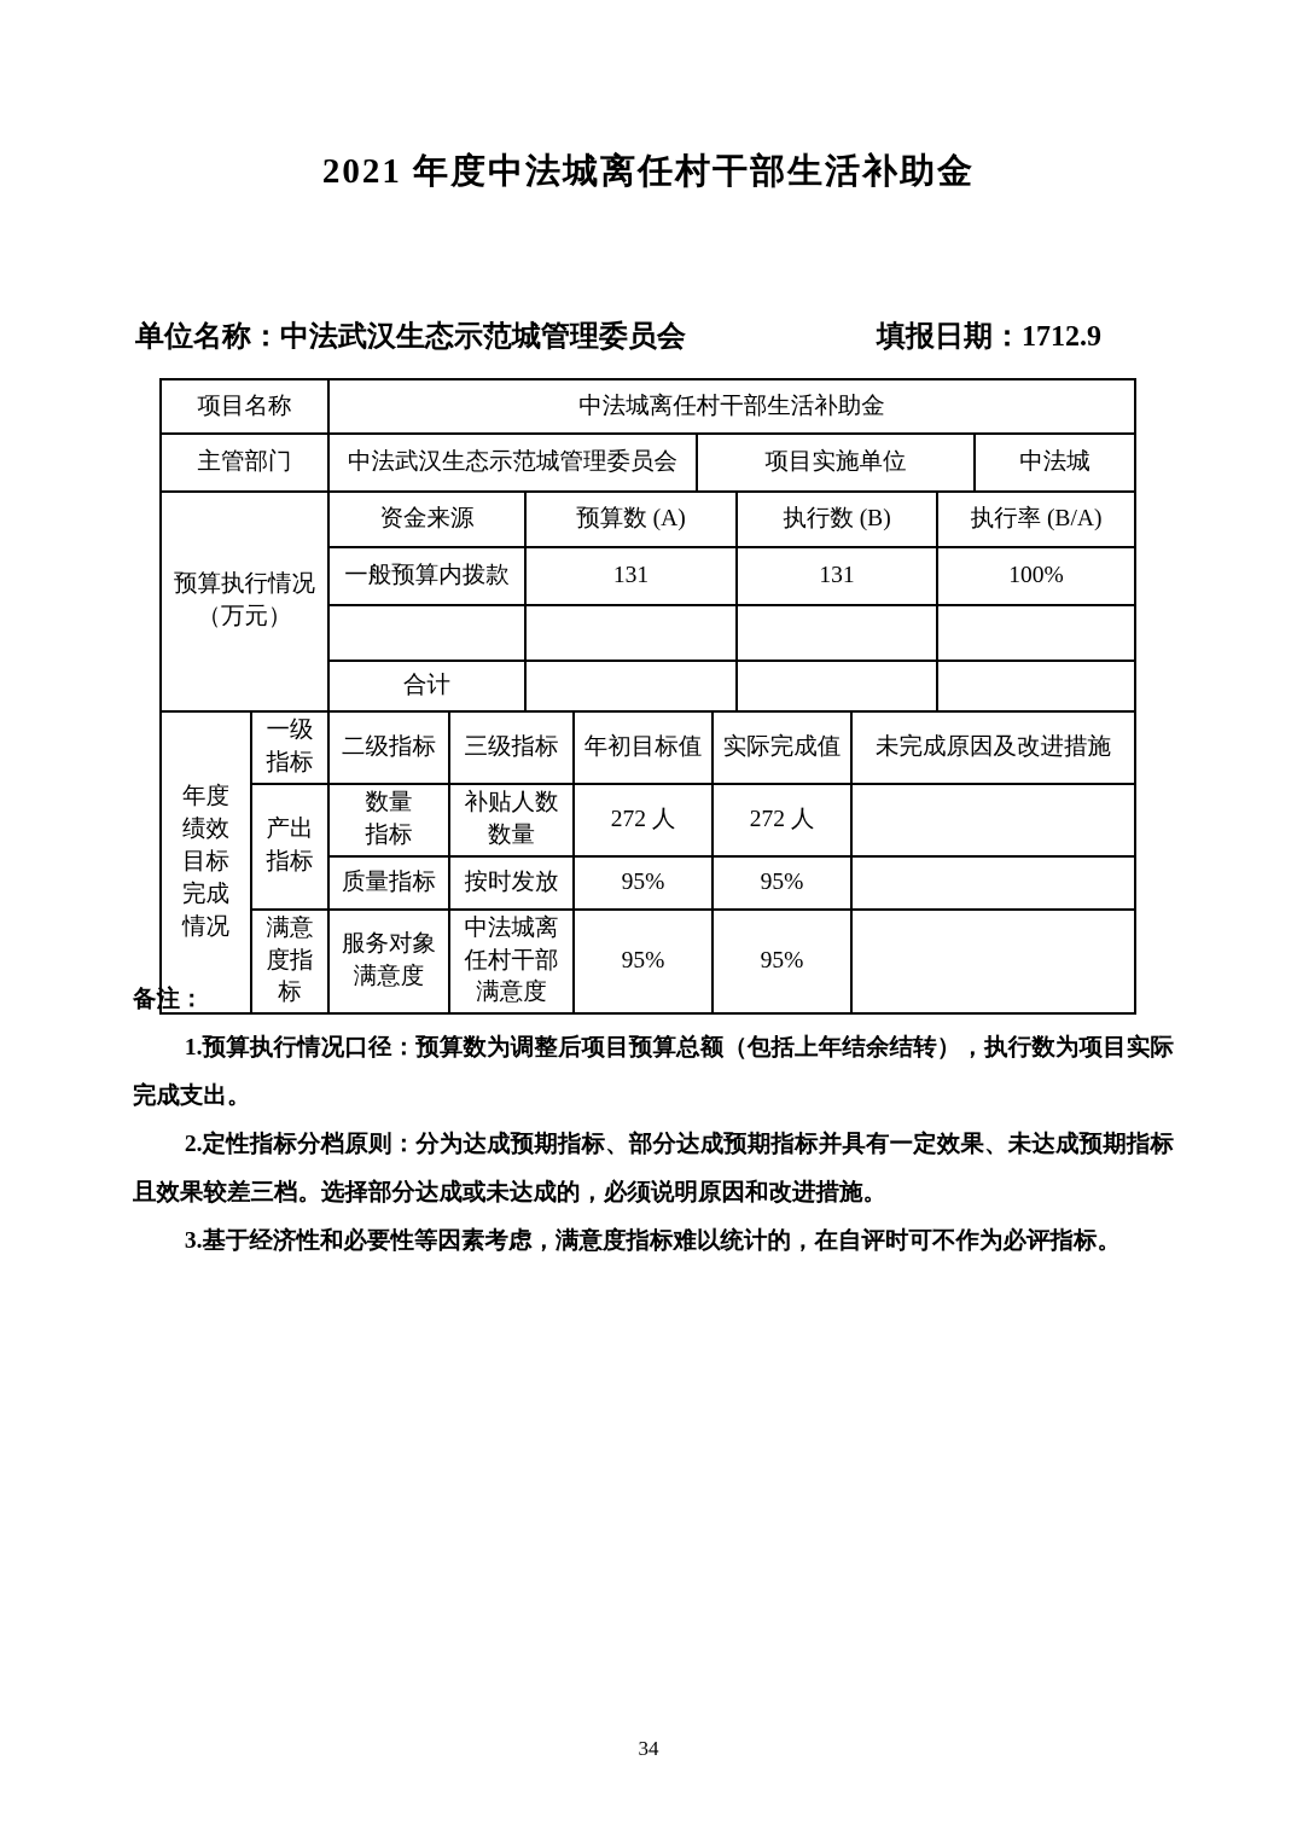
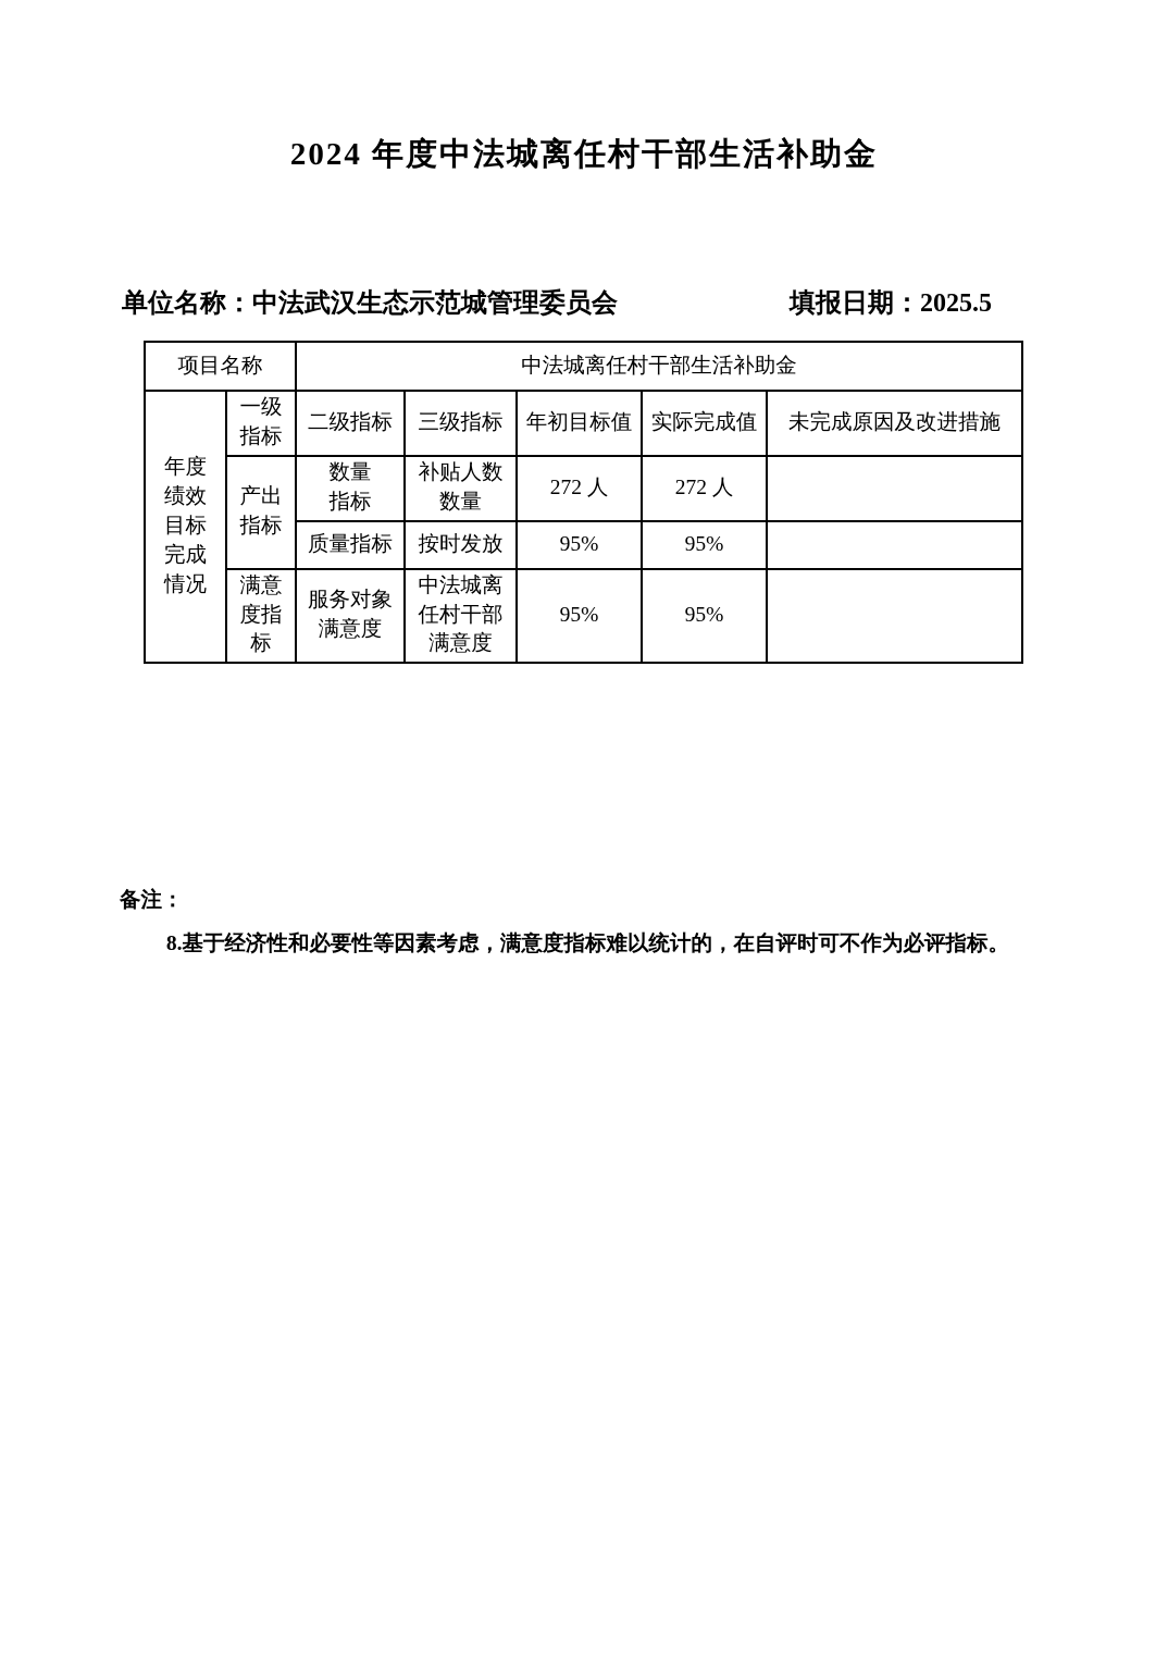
- 2021 年度中法城离任村干部生活补助金
+ 2024 年度中法城离任村干部生活补助金
  单位名称：中法武汉生态示范城管理委员会
- 填报日期：1712.9
+ 填报日期：2025.5
  项目名称	中法城离任村干部生活补助金
- 主管部门	中法武汉生态示范城管理委员会	项目实施单位	中法城
- 预算执行情况（万元）	资金来源	预算数 (A)	执行数 (B)	执行率 (B/A)
- 一般预算内拨款	131	131	100%
- 合计
  年度绩效目标完成情况	一级指标	二级指标	三级指标	年初目标值	实际完成值	未完成原因及改进措施
  产出指标	数量指标	补贴人数数量	272 人	272 人
  质量指标	按时发放	95%	95%
  满意度指标	服务对象满意度	中法城离任村干部满意度	95%	95%
  备注：
- 1.预算执行情况口径：预算数为调整后项目预算总额（包括上年结余结转），执行数为项目实际完成支出。
- 2.定性指标分档原则：分为达成预期指标、部分达成预期指标并具有一定效果、未达成预期指标且效果较差三档。选择部分达成或未达成的，必须说明原因和改进措施。
- 3.基于经济性和必要性等因素考虑，满意度指标难以统计的，在自评时可不作为必评指标。
+ 8.基于经济性和必要性等因素考虑，满意度指标难以统计的，在自评时可不作为必评指标。
- 34
